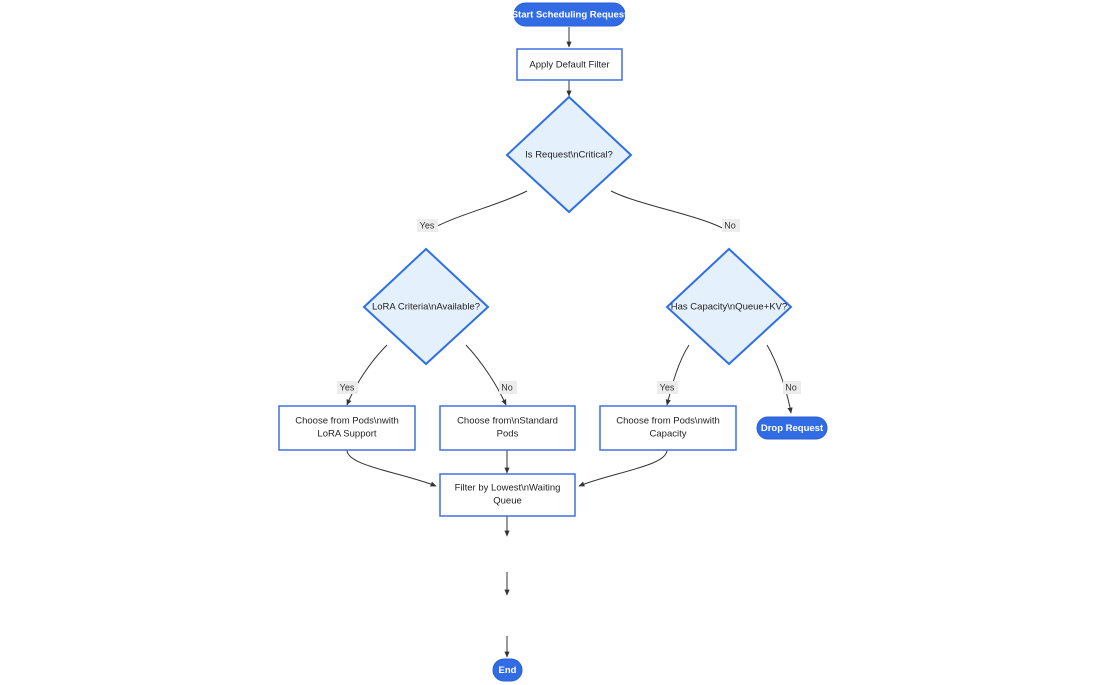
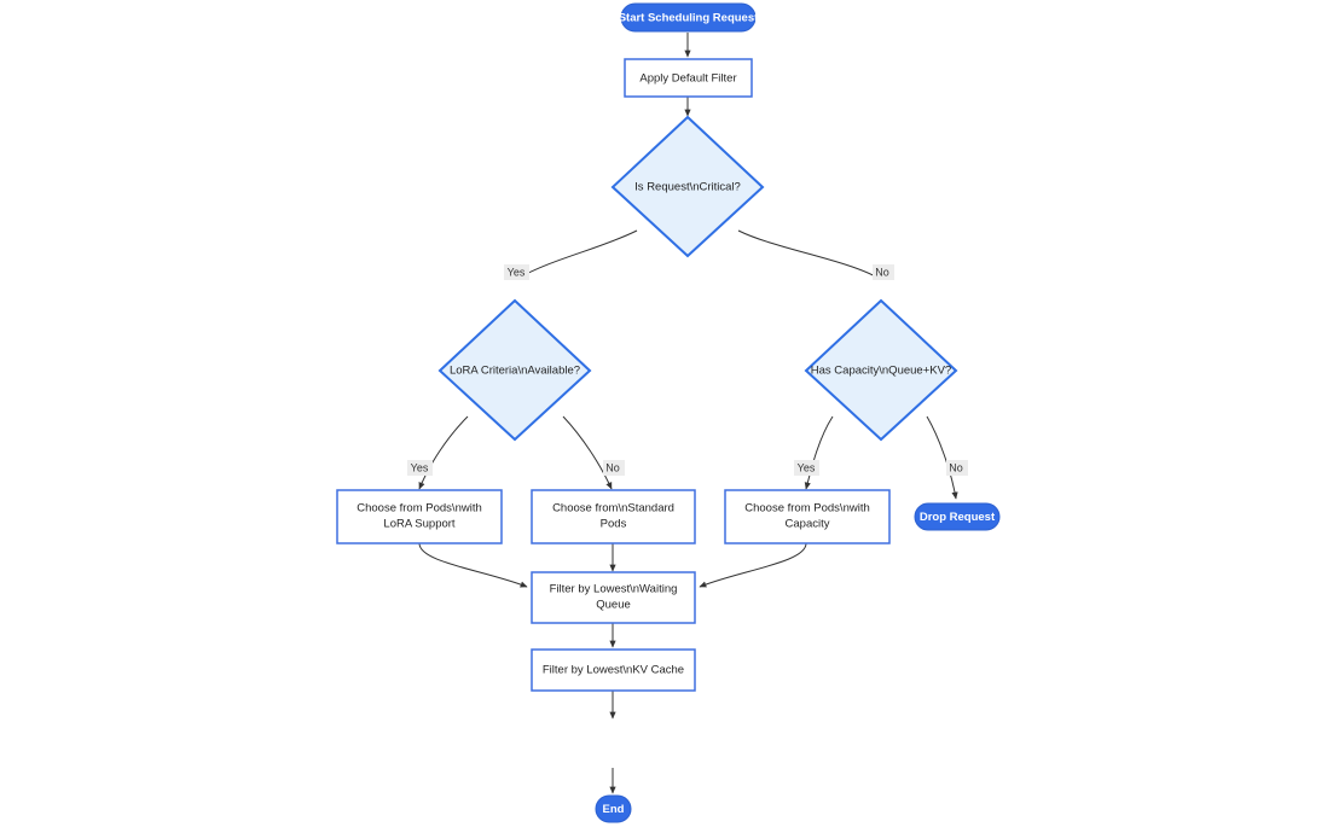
  Yes
  No
  Yes
  No
  Yes
  No
  Start Scheduling Request
  Apply Default Filter
  Is Request\nCritical?
  LoRA Criteria\nAvailable?
  Has Capacity\nQueue+KV?
  Choose from Pods\nwith
  LoRA Support
  Choose from\nStandard
  Pods
  Choose from Pods\nwith
  Capacity
  Drop Request
  Filter by Lowest\nWaiting
  Queue
+ Filter by Lowest\nKV Cache
  End
